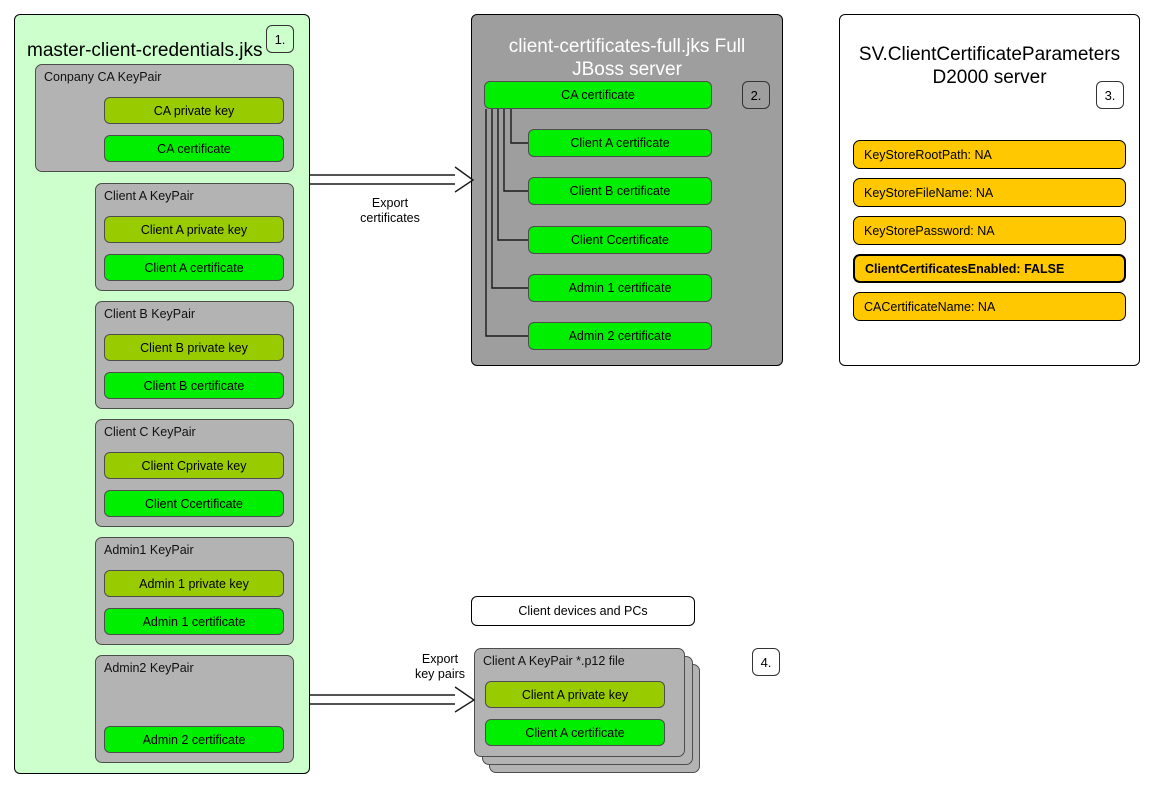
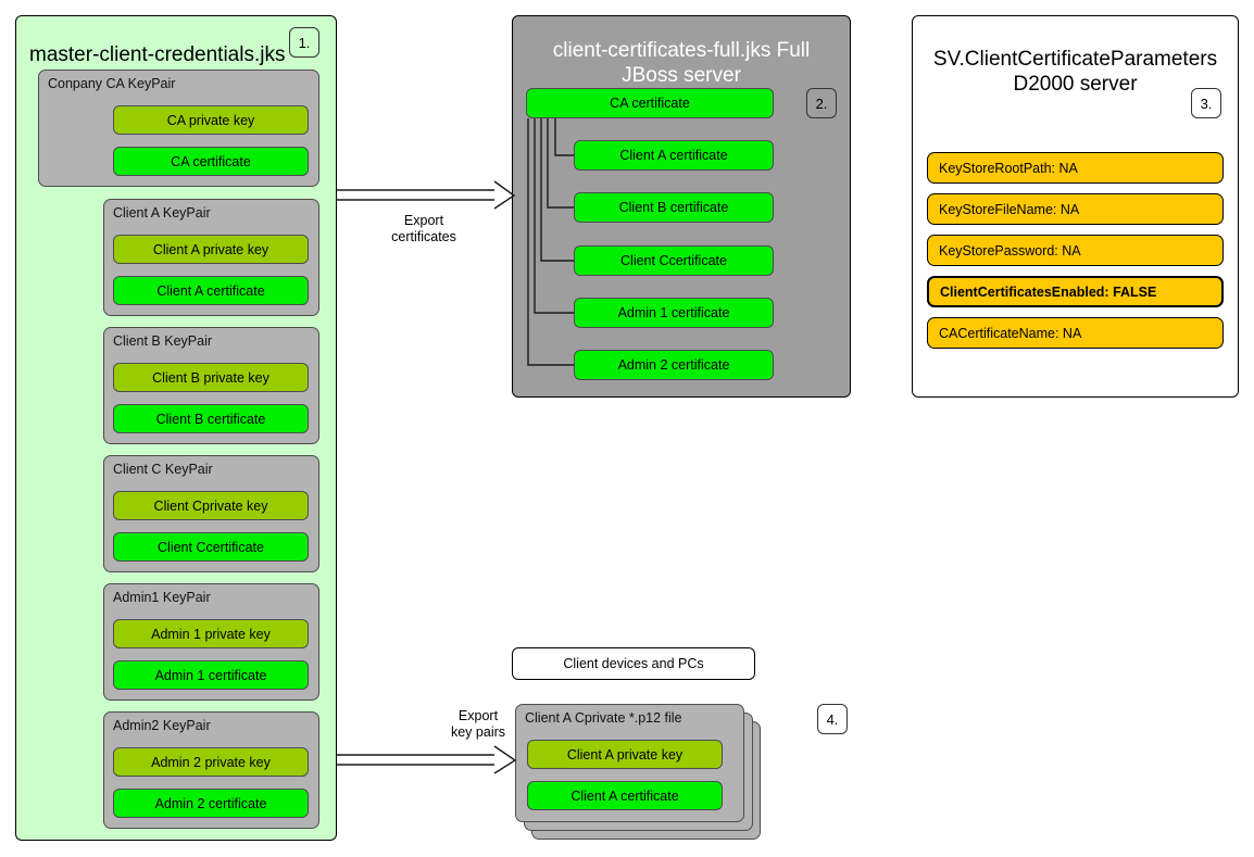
  master-client-credentials.jks
  1.
  Conpany CA KeyPair
  CA private key
  CA certificate
  Client A KeyPair
  Client A private key
  Client A certificate
  Client B KeyPair
  Client B private key
  Client B certificate
  Client C KeyPair
  Client Cprivate key
  Client Ccertificate
  Admin1 KeyPair
  Admin 1 private key
  Admin 1 certificate
  Admin2 KeyPair
+ Admin 2 private key
  Admin 2 certificate
  client-certificates-full.jks Full
  JBoss server
  2.
  CA certificate
  Client A certificate
  Client B certificate
  Client Ccertificate
  Admin 1 certificate
  Admin 2 certificate
  SV.ClientCertificateParameters
  D2000 server
  3.
  KeyStoreRootPath: NA
  KeyStoreFileName: NA
  KeyStorePassword: NA
  ClientCertificatesEnabled: FALSE
  CACertificateName: NA
  Client devices and PCs
  4.
- Client A KeyPair *.p12 file
+ Client A Cprivate *.p12 file
  Client A private key
  Client A certificate
  Export
  certificates
  Export
  key pairs
